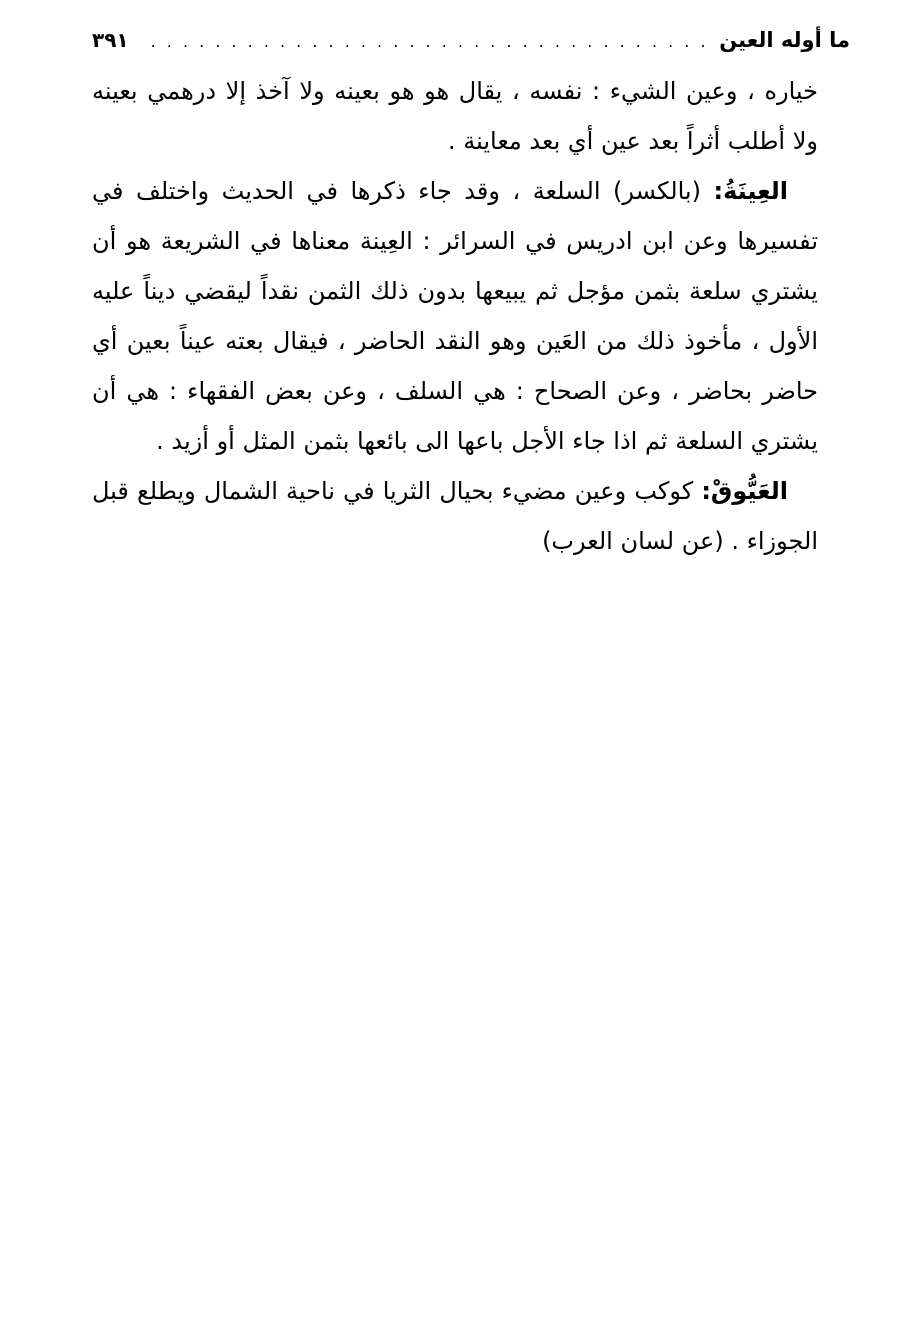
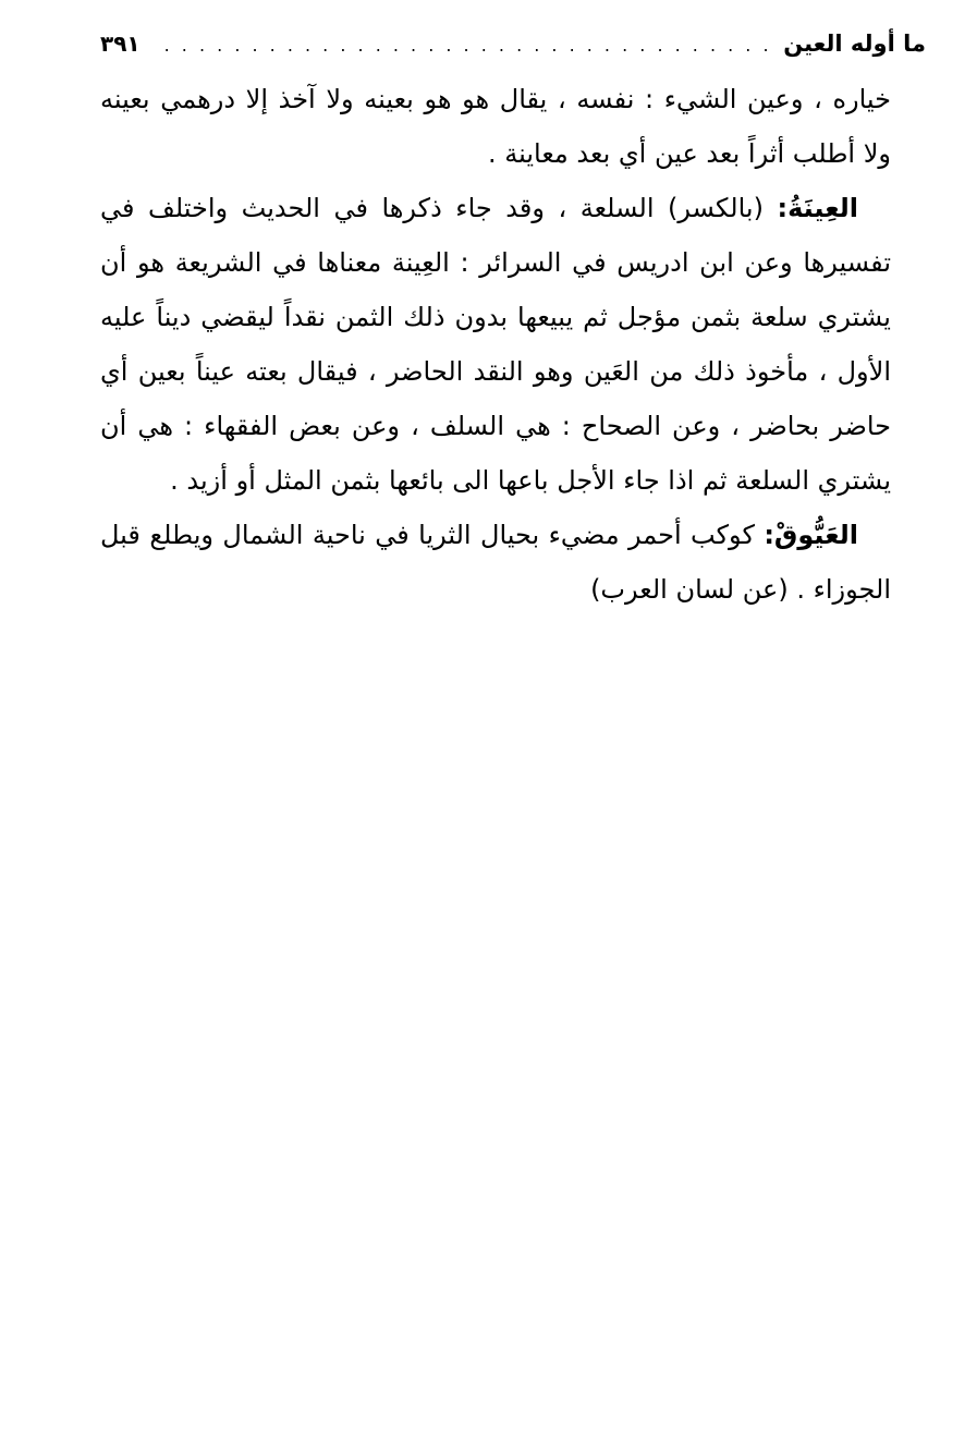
  ما أوله العين
  . . . . . . . . . . . . . . . . . . . . . . . . . . . . . . . . . . .
  ٣٩١
  خياره ، وعين الشيء : نفسه ، يقال هو هو بعينه ولا آخذ إلا درهمي بعينه
  ولا أطلب أثراً بعد عين أي بعد معاينة .
  العِينَةُ: (بالكسر) السلعة ، وقد جاء ذكرها في الحديث واختلف في
  تفسيرها وعن ابن ادريس في السرائر : العِينة معناها في الشريعة هو أن
  يشتري سلعة بثمن مؤجل ثم يبيعها بدون ذلك الثمن نقداً ليقضي ديناً عليه
  الأول ، مأخوذ ذلك من العَين وهو النقد الحاضر ، فيقال بعته عيناً بعين أي
  حاضر بحاضر ، وعن الصحاح : هي السلف ، وعن بعض الفقهاء : هي أن
  يشتري السلعة ثم اذا جاء الأجل باعها الى بائعها بثمن المثل أو أزيد .
- العَيُّوقْ: كوكب وعين مضيء بحيال الثريا في ناحية الشمال ويطلع قبل
+ العَيُّوقْ: كوكب أحمر مضيء بحيال الثريا في ناحية الشمال ويطلع قبل
  الجوزاء . (عن لسان العرب)
